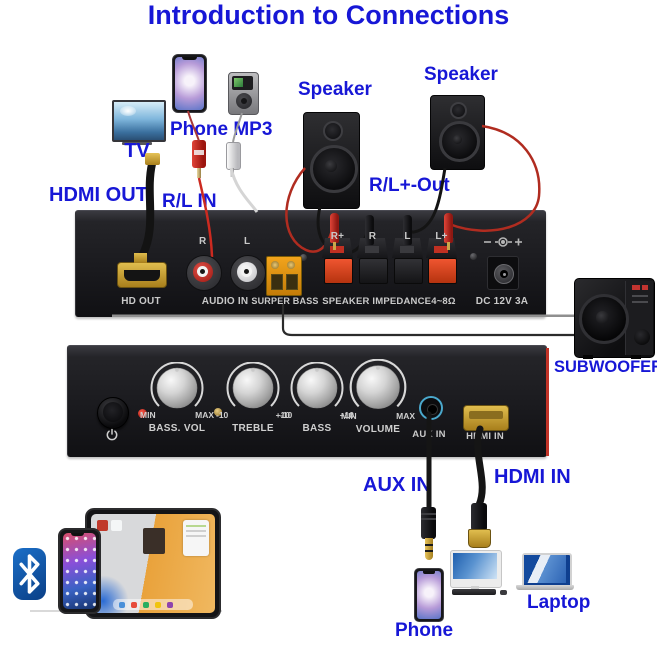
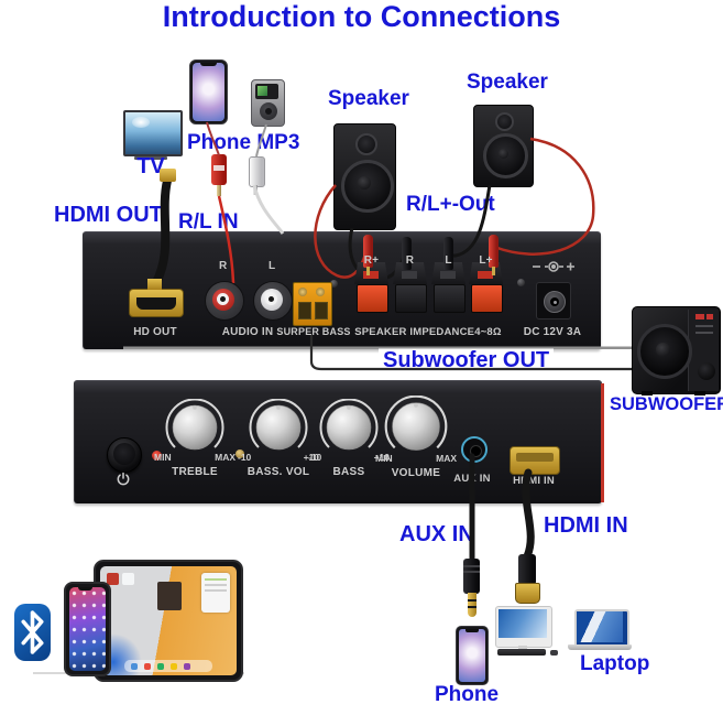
  Introduction to Connections
  TV
  Phone MP3
  HDMI OUT
  R/L IN
  Speake
  Speake
  R/L+-Out
  HD OUT
  R
  L
  AUDIO IN
  SURPER BASS
  R+
  R
  L
  L+
  SPEAKER IMPEDANCE4~8Ω
  DC 12V 3A
+ Subwoofer OUT
  SUBWOOFE
  MIN
  MAX
- BASS. VOL
+ TREBLE
  -10
  +10
- TREBLE
+ BASS. VOL
  -10
  +10
  BASS
  MIN
  MAX
  VOLUME
  AU IN
  HMI IN
  AUX IN
  HDMI IN
  Phone
  Laptop
